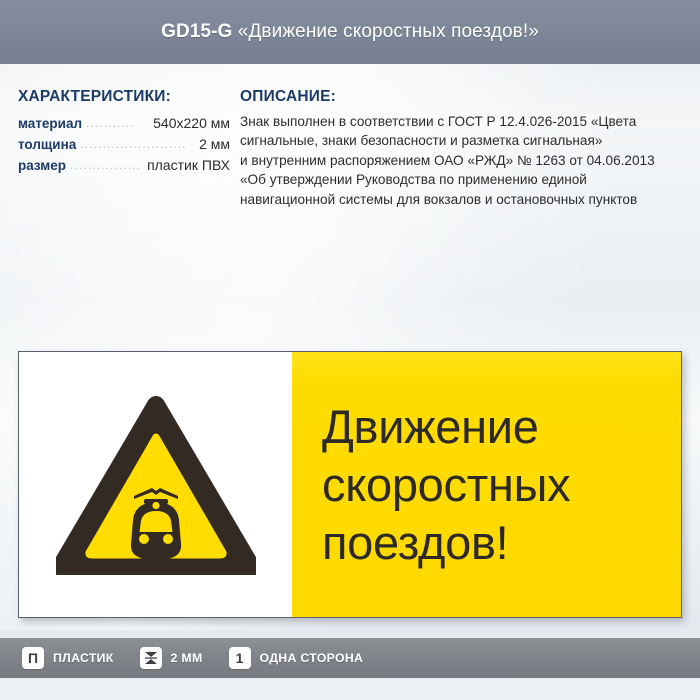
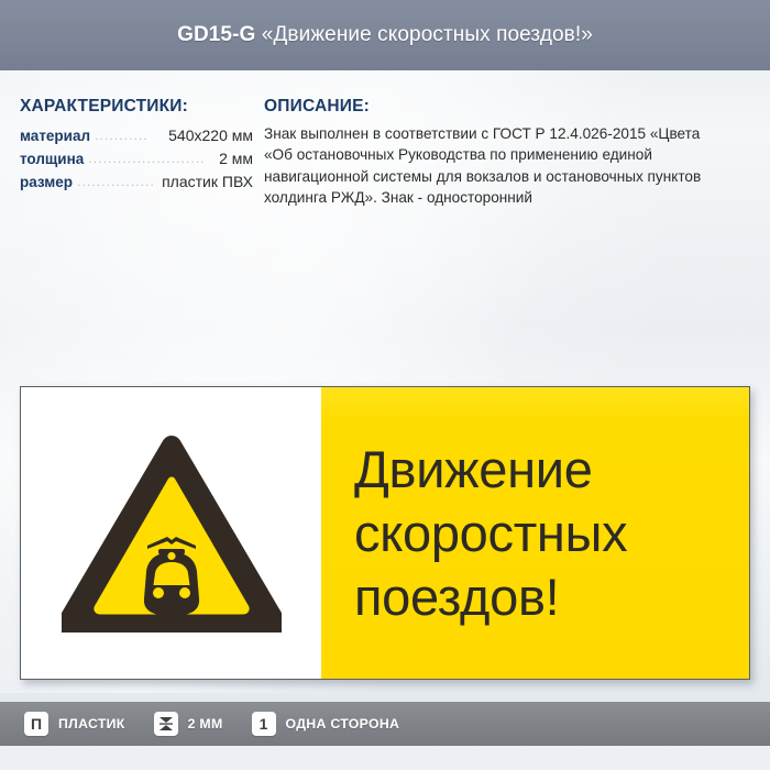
  GD15-G «Движение скоростных поездов!»
  ХАРАКТЕРИСТИКИ:
  материал
  ...........
  540х220 мм
  толщина
  ........................
  2 мм
  размер
  ................
  пластик ПВХ
  ОПИСАНИЕ:
  Знак выполнен в соответствии с ГОСТ Р 12.4.026-2015 «Цвета
- сигнальные, знаки безопасности и разметка сигнальная»
- и внутренним распоряжением ОАО «РЖД» № 1263 от 04.06.2013
- «Об утверждении Руководства по применению единой
+ «Об остановочных Руководства по применению единой
  навигационной системы для вокзалов и остановочных пунктов
+ холдинга РЖД». Знак - односторонний
  Движение
  скоростных
  поездов!
  П
  ПЛАСТИК
  2 ММ
  1
  ОДНА СТОРОНА
